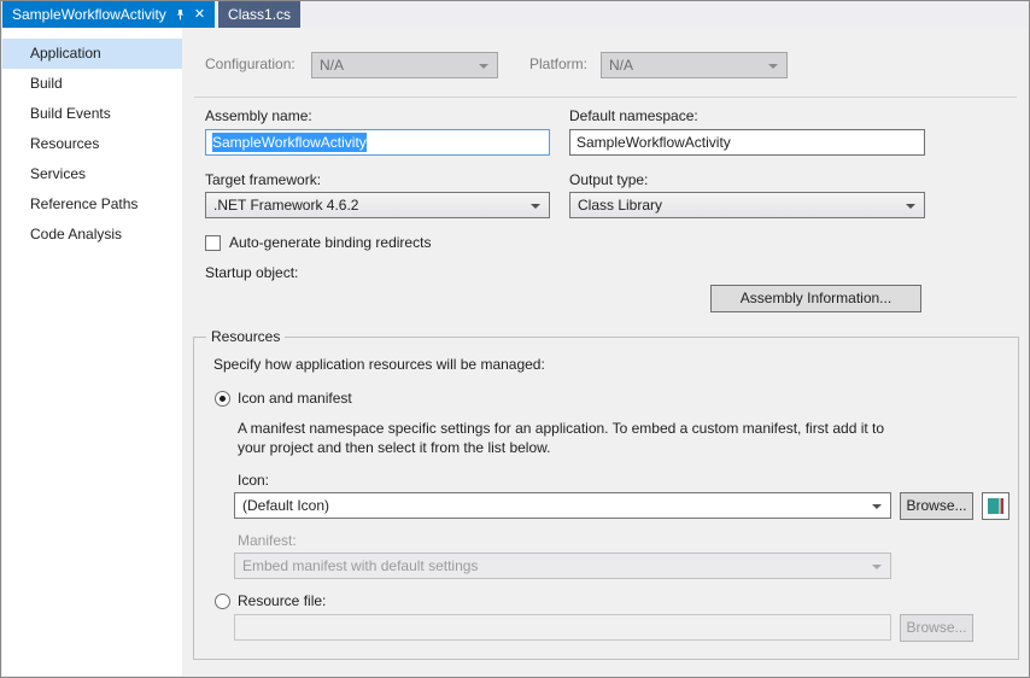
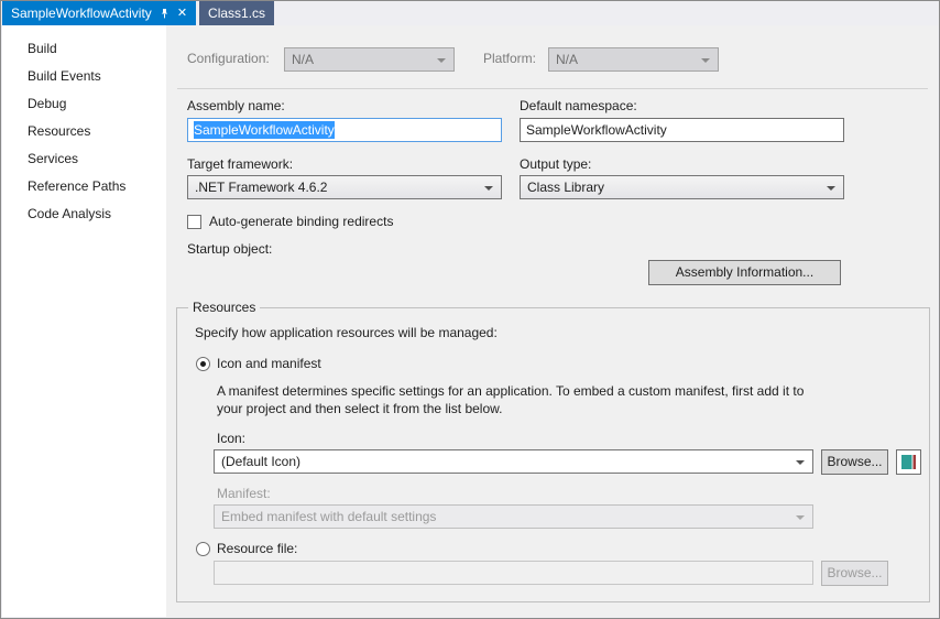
  SampleWorkflowActivity
  ✕
  Class1.cs
- Application
  Build
  Build Events
+ Debug
  Resources
  Services
  Reference Paths
  Code Analysis
  Configuration:
  N/A
  Platform:
  N/A
  Assembly name:
  SampleWorkflowActivity
  Default namespace:
  SampleWorkflowActivity
  Target framework:
  .NET Framework 4.6.2
  Output type:
  Class Library
  Auto-generate binding redirects
  Startup object:
  Assembly Information...
  Resources
  Specify how application resources will be managed:
  Icon and manifest
- A manifest namespace specific settings for an application. To embed a custom manifest, first add it to
+ A manifest determines specific settings for an application. To embed a custom manifest, first add it to
  your project and then select it from the list below.
  Icon:
  (Default Icon)
  Browse...
  Manifest:
  Embed manifest with default settings
  Resource file:
  Browse...
